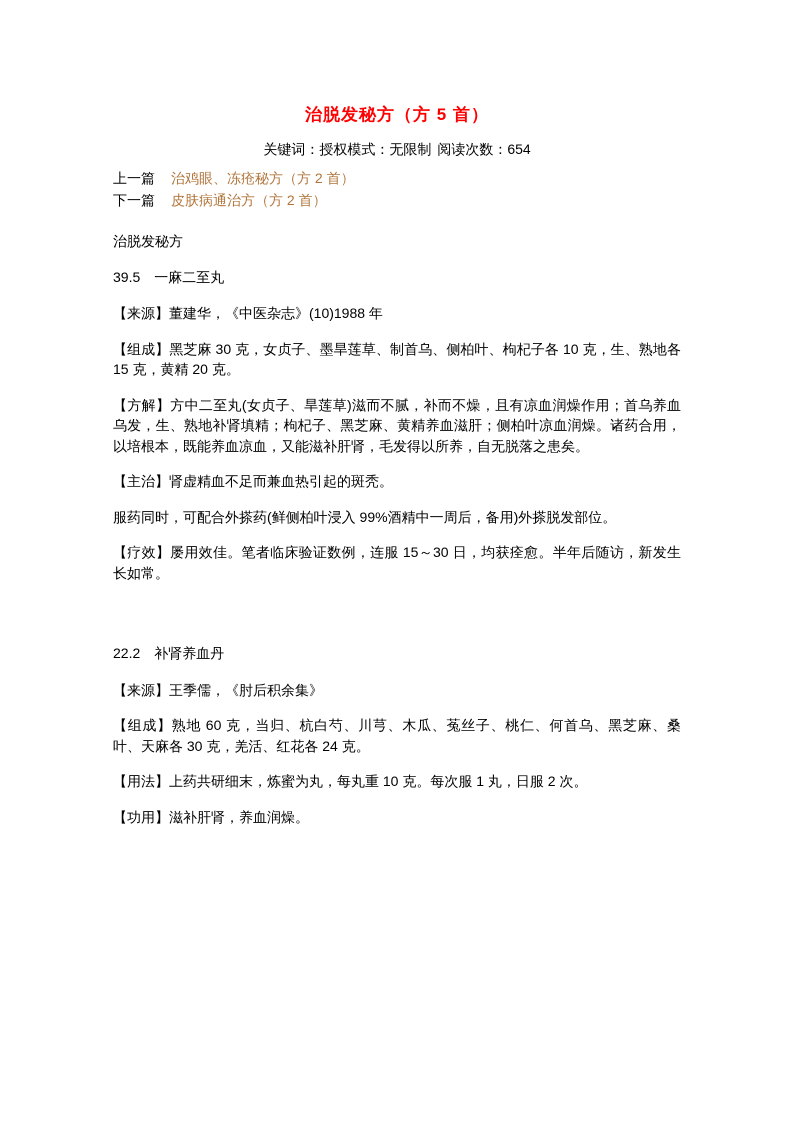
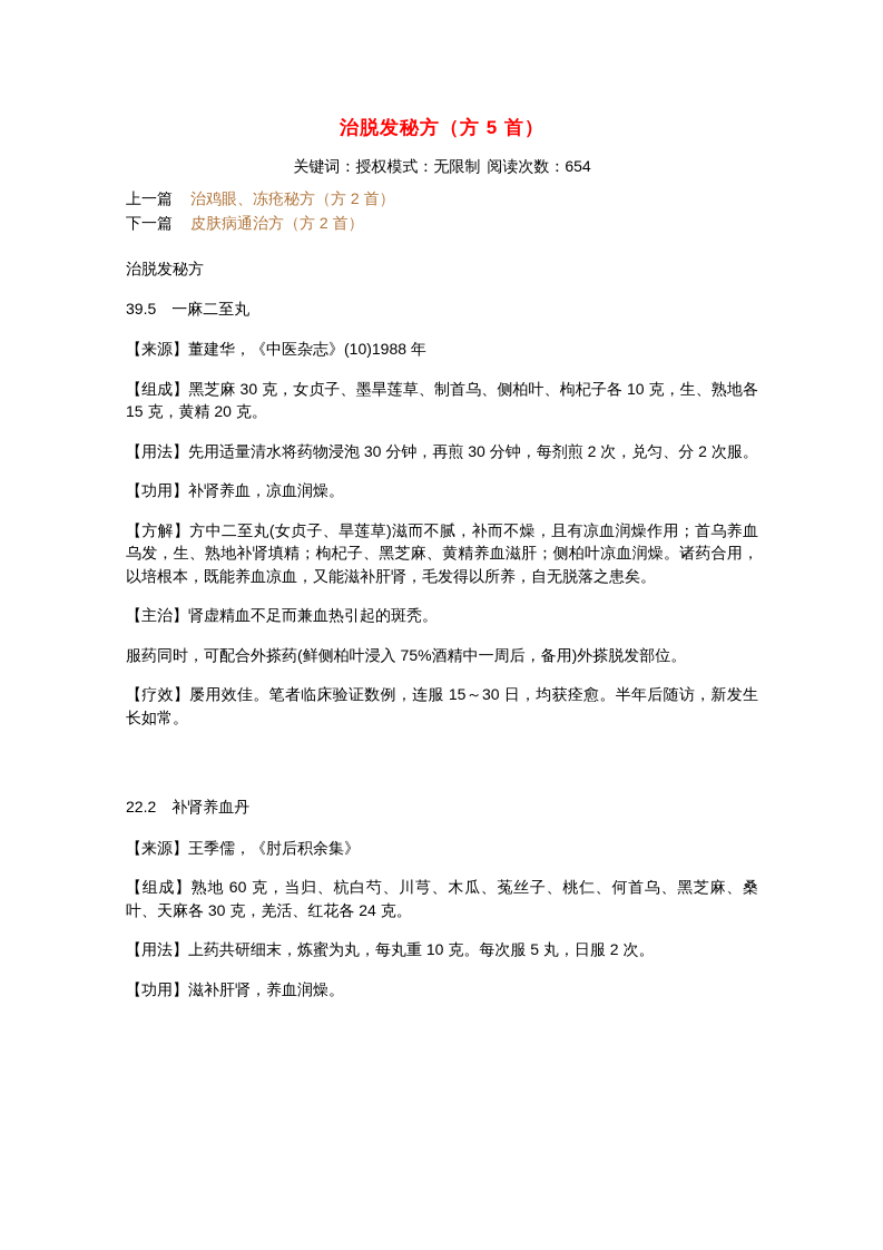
  治脱发秘方（方 5 首）
  关键词：授权模式：无限制 阅读次数：654
  上一篇 治鸡眼、冻疮秘方（方 2 首）
  下一篇 皮肤病通治方（方 2 首）
  治脱发秘方
  39.5 一麻二至丸
  【来源】董建华，《中医杂志》(10)1988 年
  【组成】黑芝麻 30 克，女贞子、墨旱莲草、制首乌、侧柏叶、枸杞子各 10 克，生、熟地各 15 克，黄精 20 克。
+ 【用法】先用适量清水将药物浸泡 30 分钟，再煎 30 分钟，每剂煎 2 次，兑匀、分 2 次服。
+ 【功用】补肾养血，凉血润燥。
  【方解】方中二至丸(女贞子、旱莲草)滋而不腻，补而不燥，且有凉血润燥作用；首乌养血乌发，生、熟地补肾填精；枸杞子、黑芝麻、黄精养血滋肝；侧柏叶凉血润燥。诸药合用，以培根本，既能养血凉血，又能滋补肝肾，毛发得以所养，自无脱落之患矣。
  【主治】肾虚精血不足而兼血热引起的斑秃。
- 服药同时，可配合外搽药(鲜侧柏叶浸入 99%酒精中一周后，备用)外搽脱发部位。
+ 服药同时，可配合外搽药(鲜侧柏叶浸入 75%酒精中一周后，备用)外搽脱发部位。
  【疗效】屡用效佳。笔者临床验证数例，连服 15～30 日，均获痊愈。半年后随访，新发生长如常。
  22.2 补肾养血丹
  【来源】王季儒，《肘后积余集》
  【组成】熟地 60 克，当归、杭白芍、川芎、木瓜、菟丝子、桃仁、何首乌、黑芝麻、桑叶、天麻各 30 克，羌活、红花各 24 克。
- 【用法】上药共研细末，炼蜜为丸，每丸重 10 克。每次服 1 丸，日服 2 次。
+ 【用法】上药共研细末，炼蜜为丸，每丸重 10 克。每次服 5 丸，日服 2 次。
  【功用】滋补肝肾，养血润燥。
